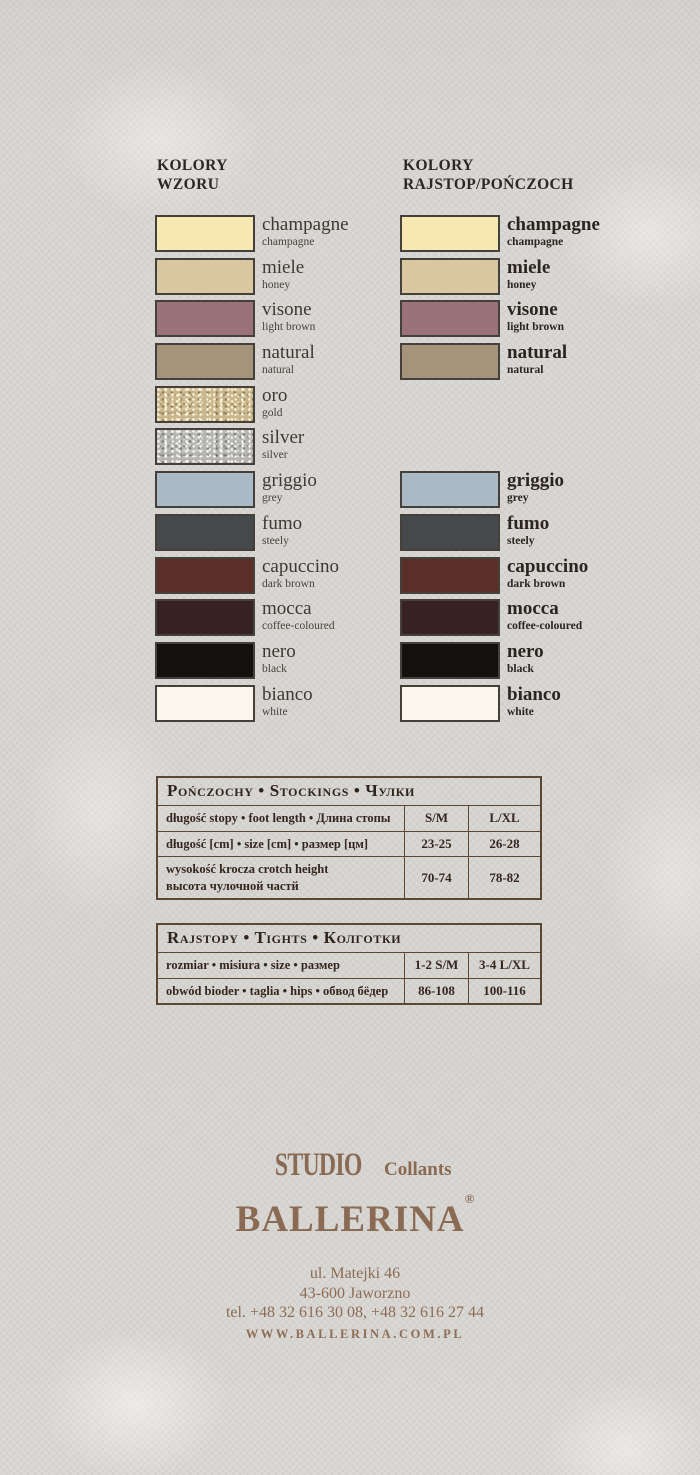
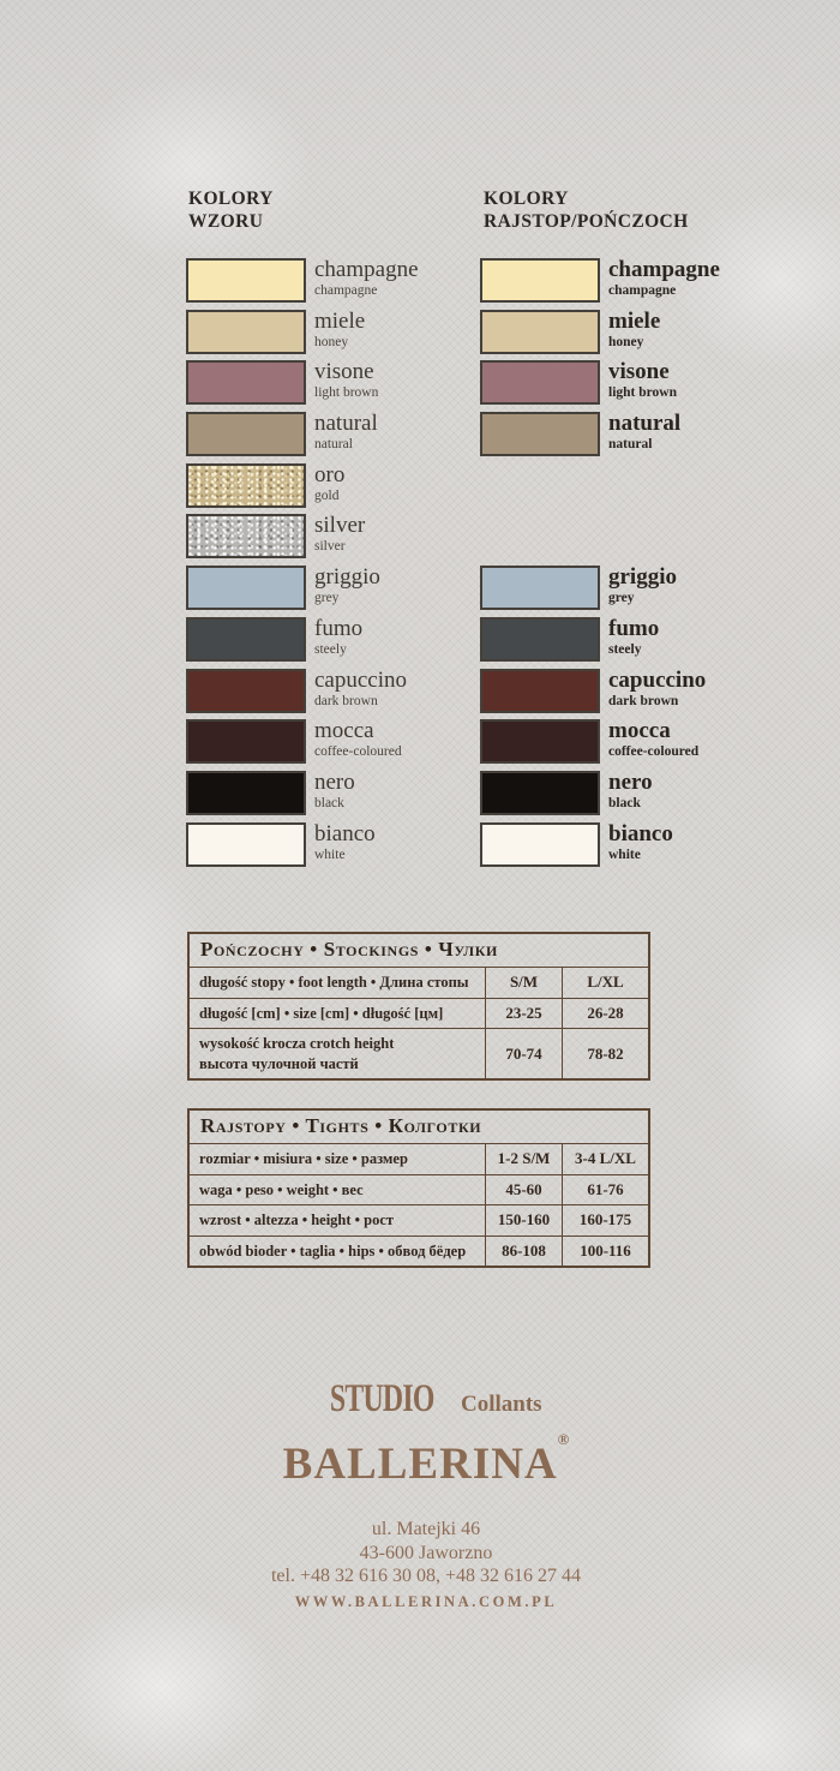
  KOLORY
  WZORU
  KOLORY
  RAJSTOP/POŃCZOCH
  champagne
  champagne
  champagne
  champagne
  miele
  honey
  miele
  honey
  visone
  light brown
  visone
  light brown
  natural
  natural
  natural
  natural
  oro
  gold
  silver
  silver
  griggio
  grey
  griggio
  grey
  fumo
  steely
  fumo
  steely
  capuccino
  dark brown
  capuccino
  dark brown
  mocca
  coffee-coloured
  mocca
  coffee-coloured
  nero
  black
  nero
  black
  bianco
  white
  bianco
  white
  Pończochy • Stockings • Чулки
  długość stopy • foot length • Длина стопы
  S/M
  L/XL
- długość [cm] • size [cm] • размер [цм]
+ długość [cm] • size [cm] • długość [цм]
  23-25
  26-28
  wysokość krocza crotch height
  высота чулочной частй
  70-74
  78-82
  Rajstopy • Tights • Колготки
  rozmiar • misiura • size • размер
  1-2 S/M
  3-4 L/XL
+ waga • peso • weight • вес
+ 45-60
+ 61-76
+ wzrost • altezza • height • рост
+ 150-160
+ 160-175
  obwód bioder • taglia • hips • обвод бёдер
  86-108
  100-116
  STUDIO
  Collants
  BALLERINA®
  ul. Matejki 46
  43-600 Jaworzno
  tel. +48 32 616 30 08, +48 32 616 27 44
  WWW.BALLERINA.COM.PL
